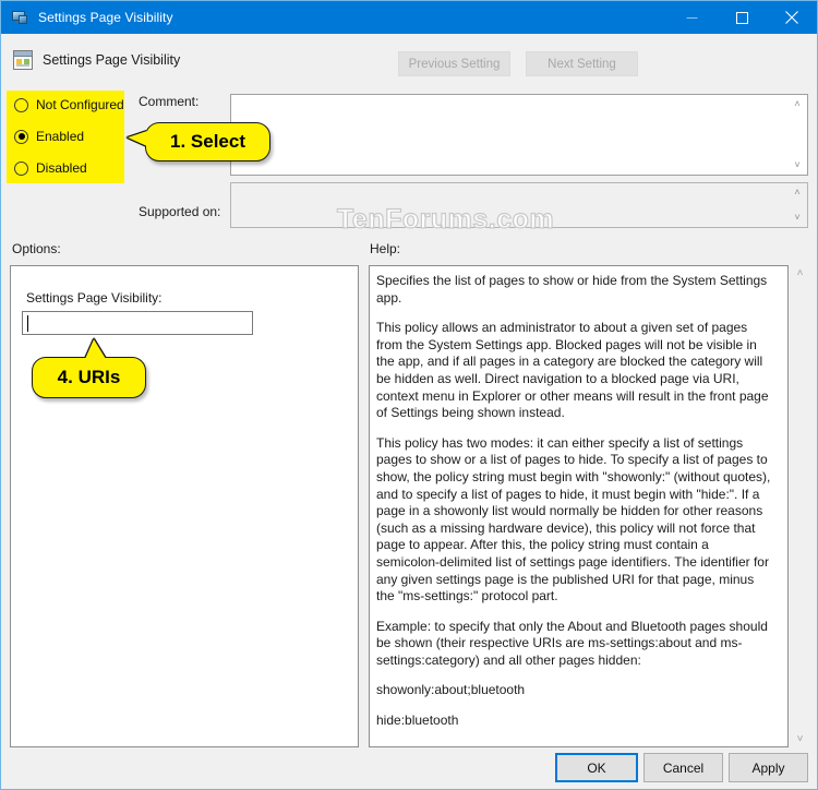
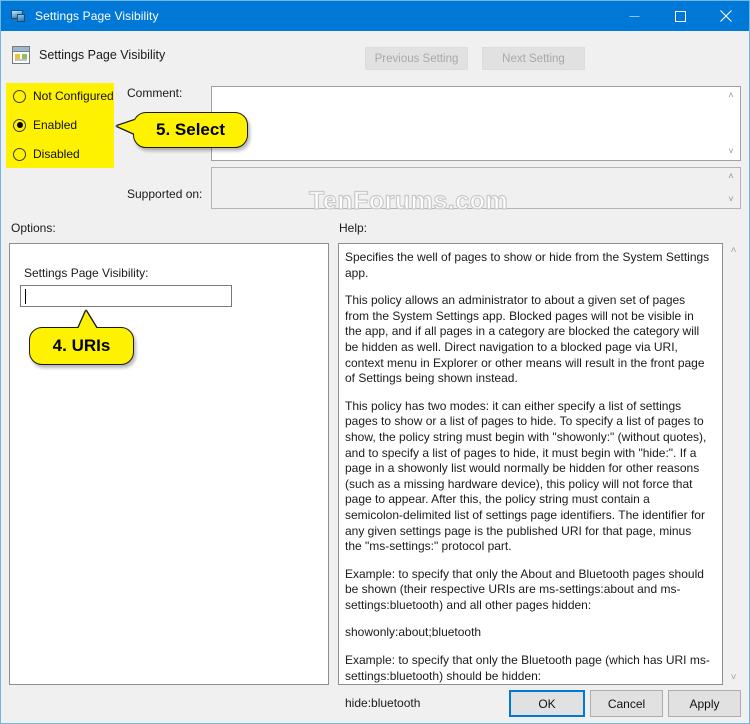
  Settings Page Visibility
  Settings Page Visibility
  Previous Setting
  Next Setting
  Not Configured
  Enabled
  Disabled
  Comment:
  ˄
  ˅
  Supported on:
  ˄
  ˅
  TenForums.com
  Options:
  Help:
  Settings Page Visibility:
- Specifies the list of pages to show or hide from the System Settings app.
+ Specifies the well of pages to show or hide from the System Settings app.
  This policy allows an administrator to about a given set of pages from the System Settings app. Blocked pages will not be visible in the app, and if all pages in a category are blocked the category will be hidden as well. Direct navigation to a blocked page via URI, context menu in Explorer or other means will result in the front page of Settings being shown instead.
  This policy has two modes: it can either specify a list of settings pages to show or a list of pages to hide. To specify a list of pages to show, the policy string must begin with "showonly:" (without quotes), and to specify a list of pages to hide, it must begin with "hide:". If a page in a showonly list would normally be hidden for other reasons (such as a missing hardware device), this policy will not force that page to appear. After this, the policy string must contain a semicolon-delimited list of settings page identifiers. The identifier for any given settings page is the published URI for that page, minus the "ms-settings:" protocol part.
- Example: to specify that only the About and Bluetooth pages should be shown (their respective URIs are ms-settings:about and ms-settings:category) and all other pages hidden:
+ Example: to specify that only the About and Bluetooth pages should be shown (their respective URIs are ms-settings:about and ms-settings:bluetooth) and all other pages hidden:
  showonly:about;bluetooth
+ Example: to specify that only the Bluetooth page (which has URI ms-settings:bluetooth) should be hidden:
  hide:bluetooth
  ˄
  ˅
- 1. Select
+ 5. Select
  4. URIs
  OK
  Cancel
  Apply
